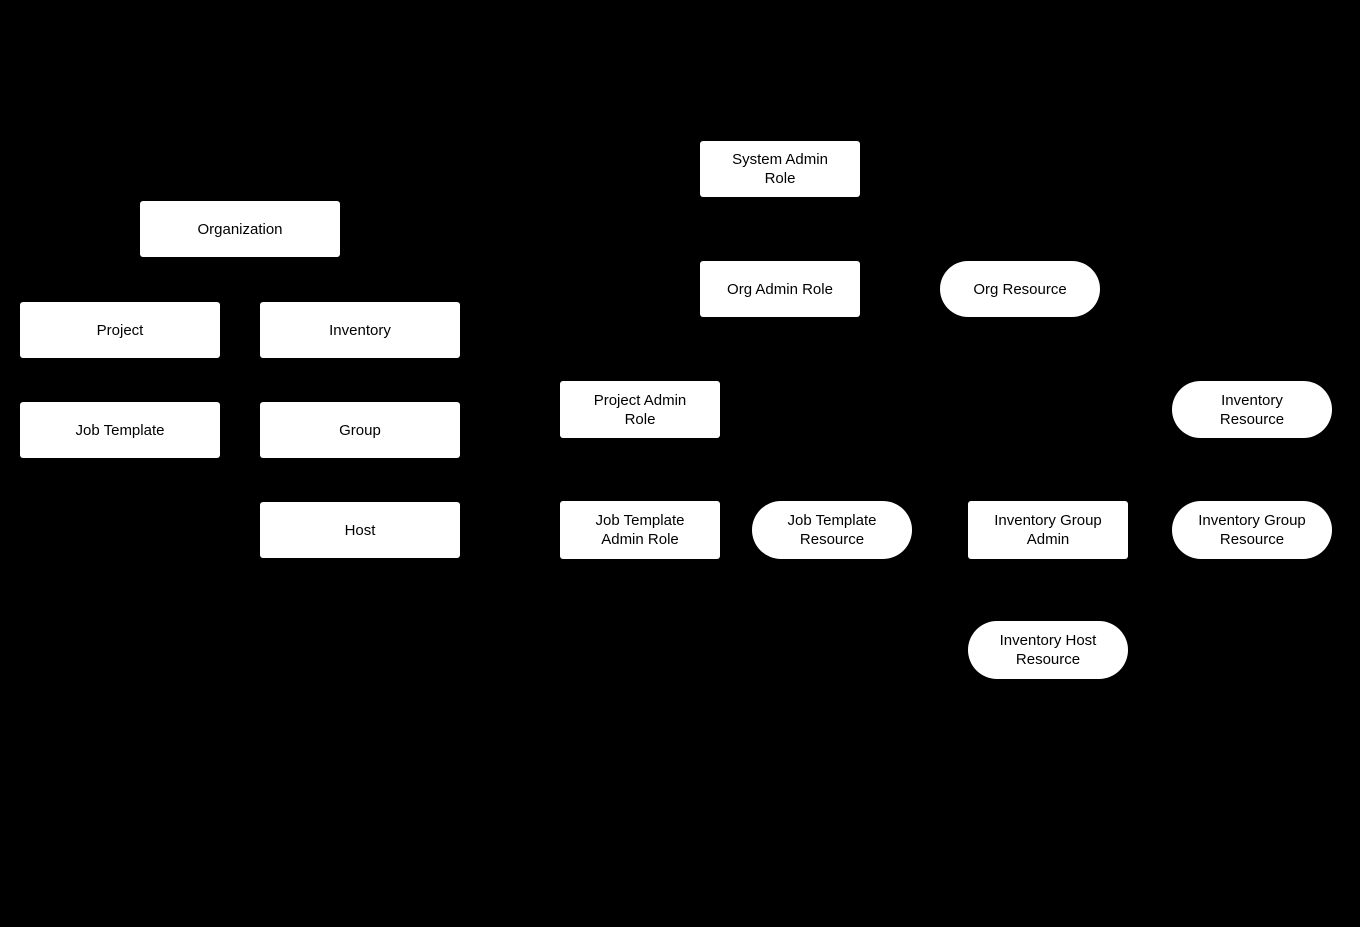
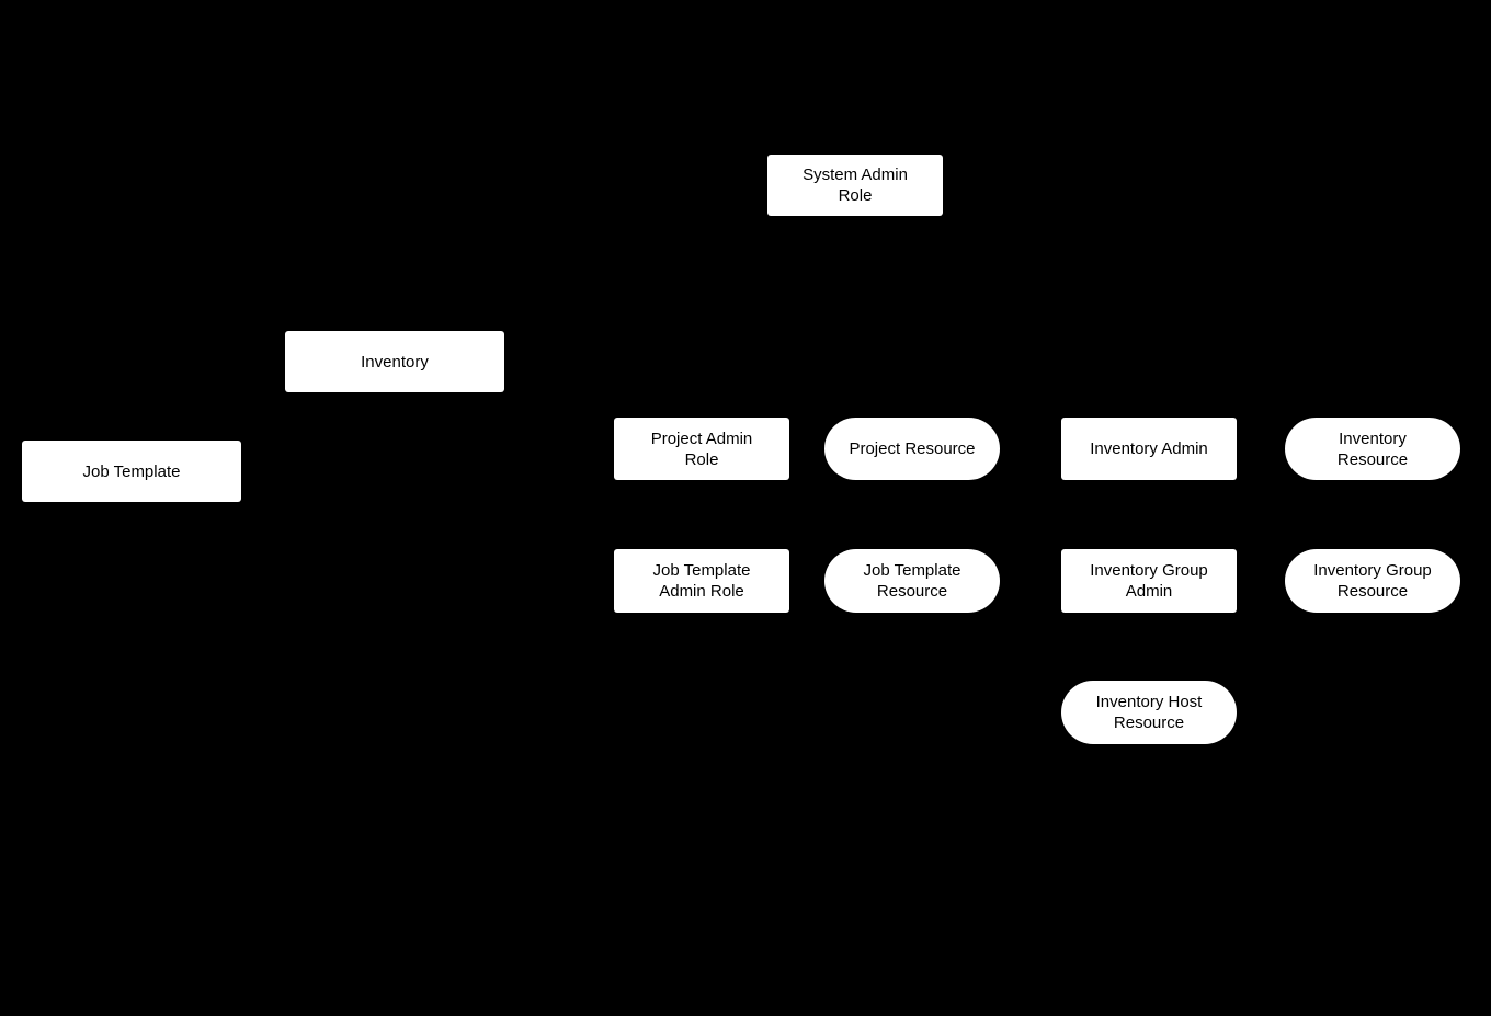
- Organization
- Project
  Inventory
  Job Template
- Group
- Host
  System Admin
  Role
- Org Admin Role
- Org Resource
  Project Admin
  Role
+ Project Resource
+ Inventory Admin
  Inventory
  Resource
  Job Template
  Admin Role
  Job Template
  Resource
  Inventory Group
  Admin
  Inventory Group
  Resource
  Inventory Host
  Resource
